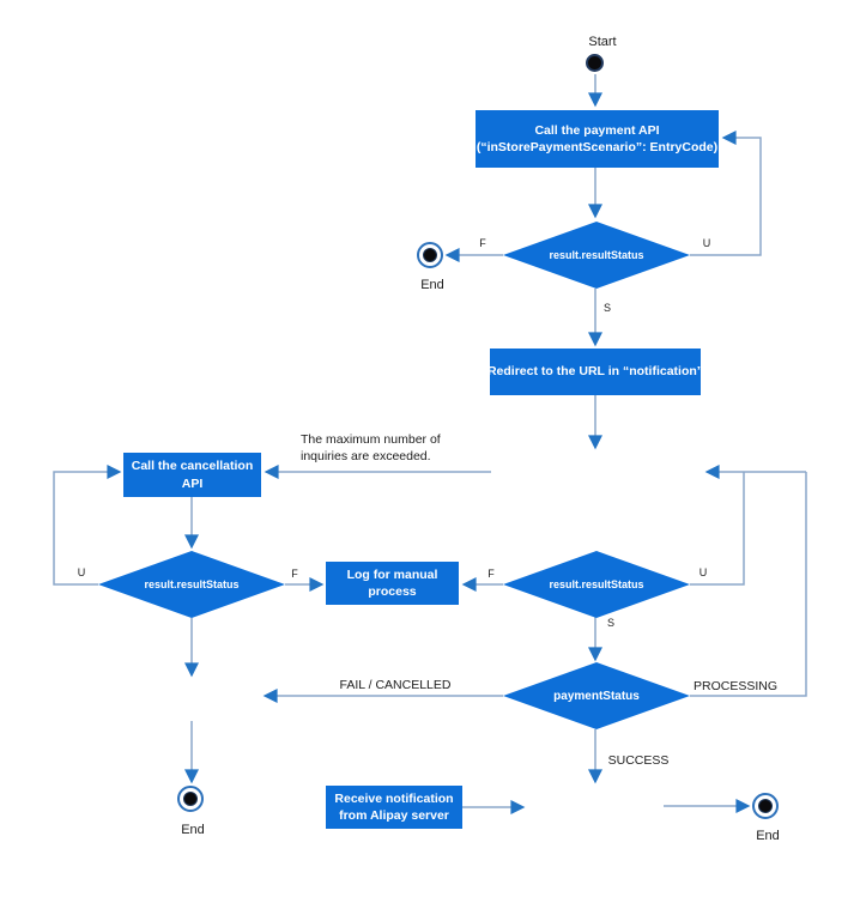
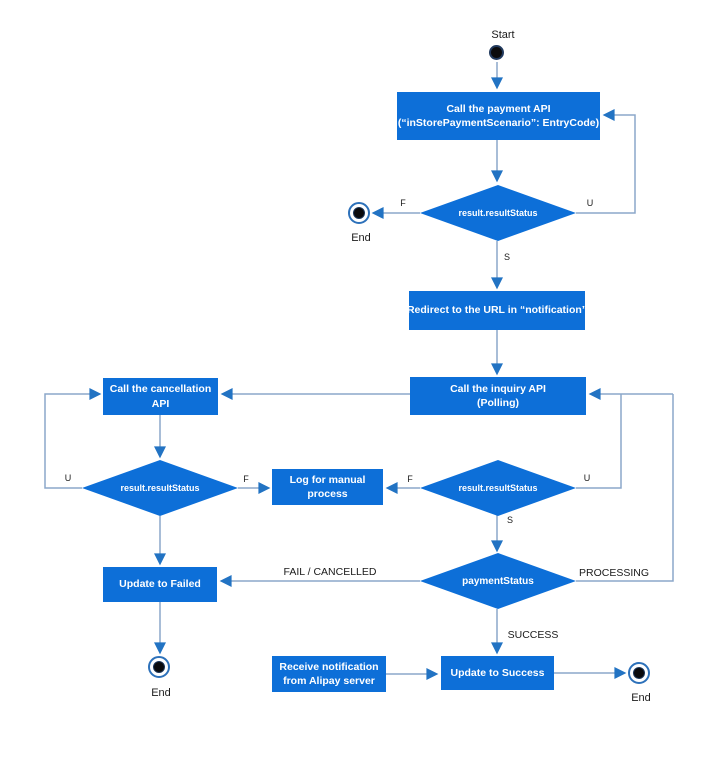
  Start
  End
  End
  End
  Call the payment API
  (“inStorePaymentScenario”: EntryCode)
  Redirect to the URL in “notification”
+ Call the inquiry API
+ (Polling)
  Call the cancellation
  API
  Log for manual
  process
+ Update to Failed
+ Update to Success
  Receive notification
  from Alipay server
  result.resultStatus
  result.resultStatus
  result.resultStatus
  paymentStatus
  F
  U
  S
- The maximum number of
- inquiries are exceeded.
  F
  U
  F
  U
  S
  FAIL / CANCELLED
  PROCESSING
  SUCCESS
